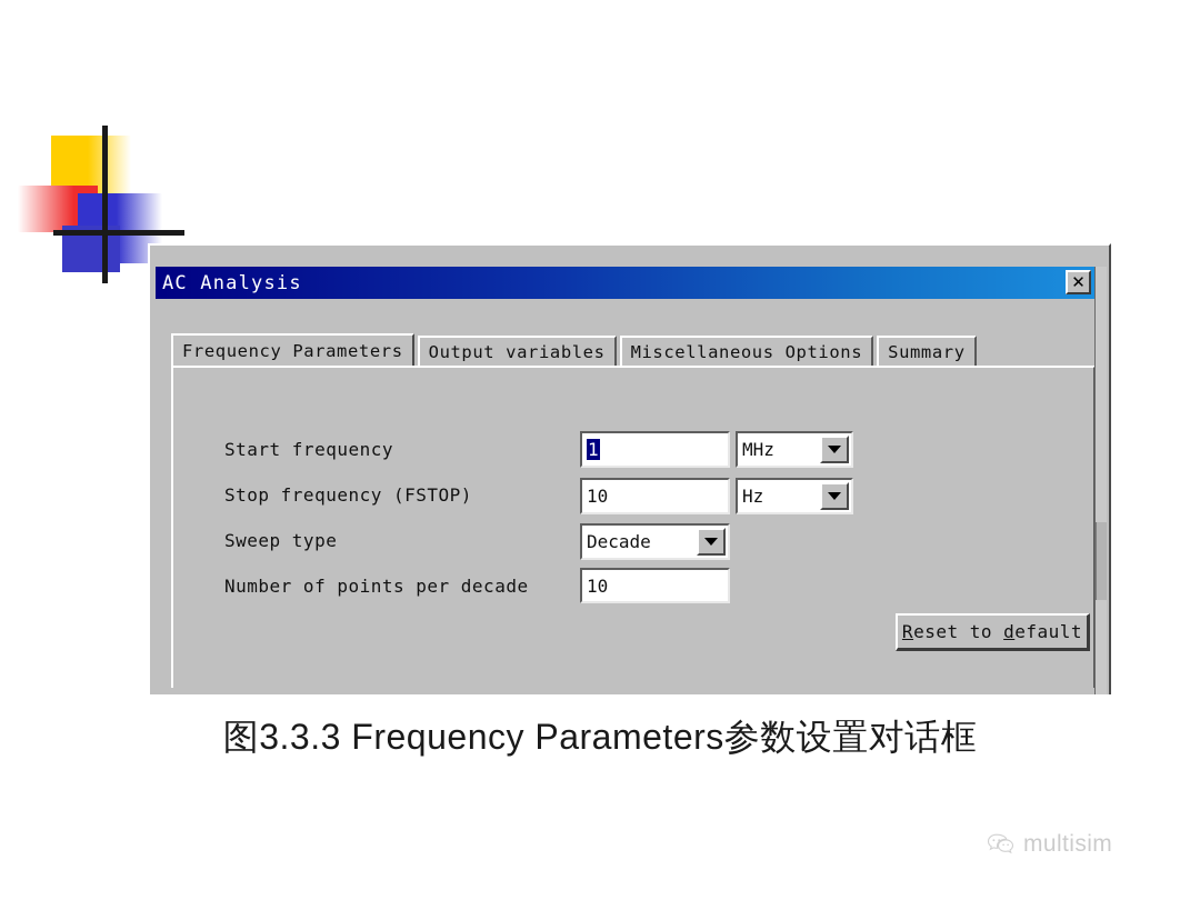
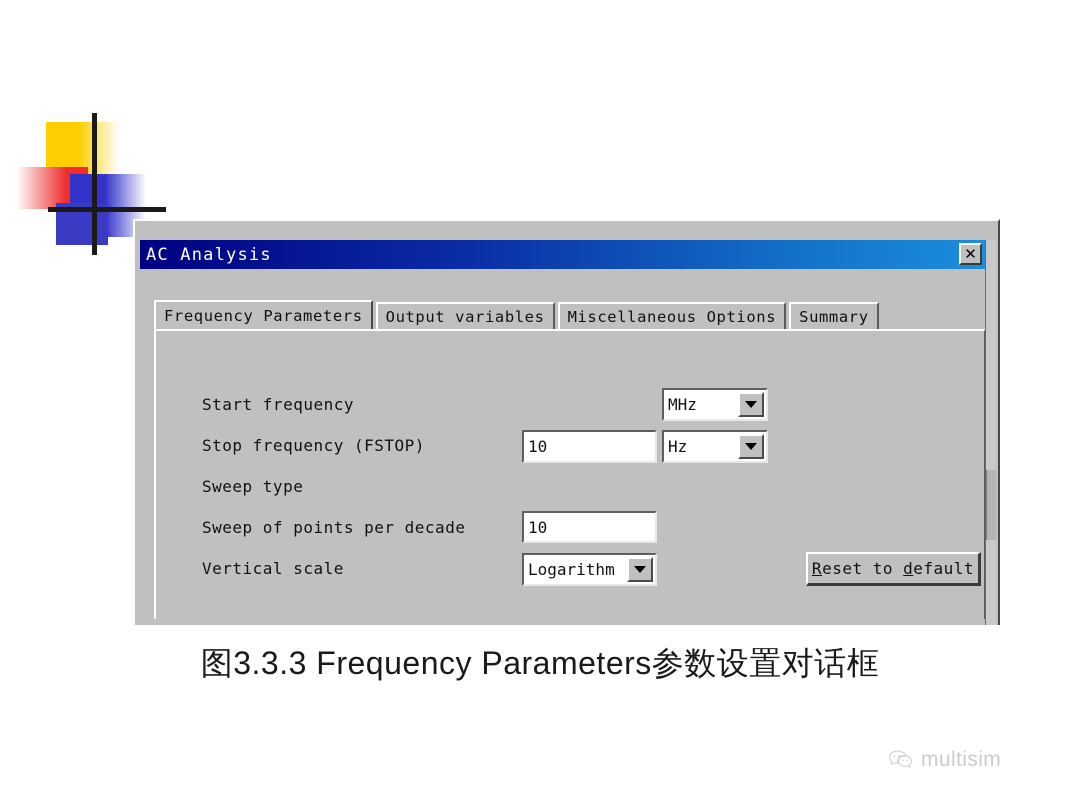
  AC Analysis
  ✕
  Frequency Parameters
  Output variables
  Miscellaneous Options
  Summary
  Start frequency
- 1
  MHz
  Stop frequency (FSTOP)
  10
  Hz
  Sweep type
- Decade
- Number of points per decade
+ Sweep of points per decade
  10
+ Vertical scale
+ Logarithm
  Reset to default
  图3.3.3 Frequency Parameters参数设置对话框
  multisim
